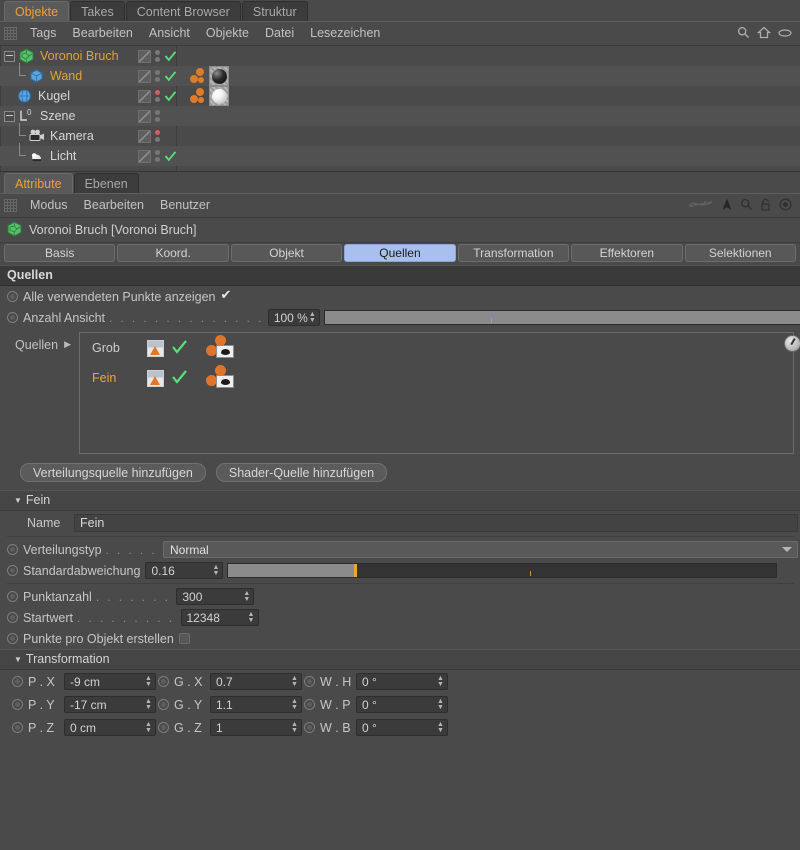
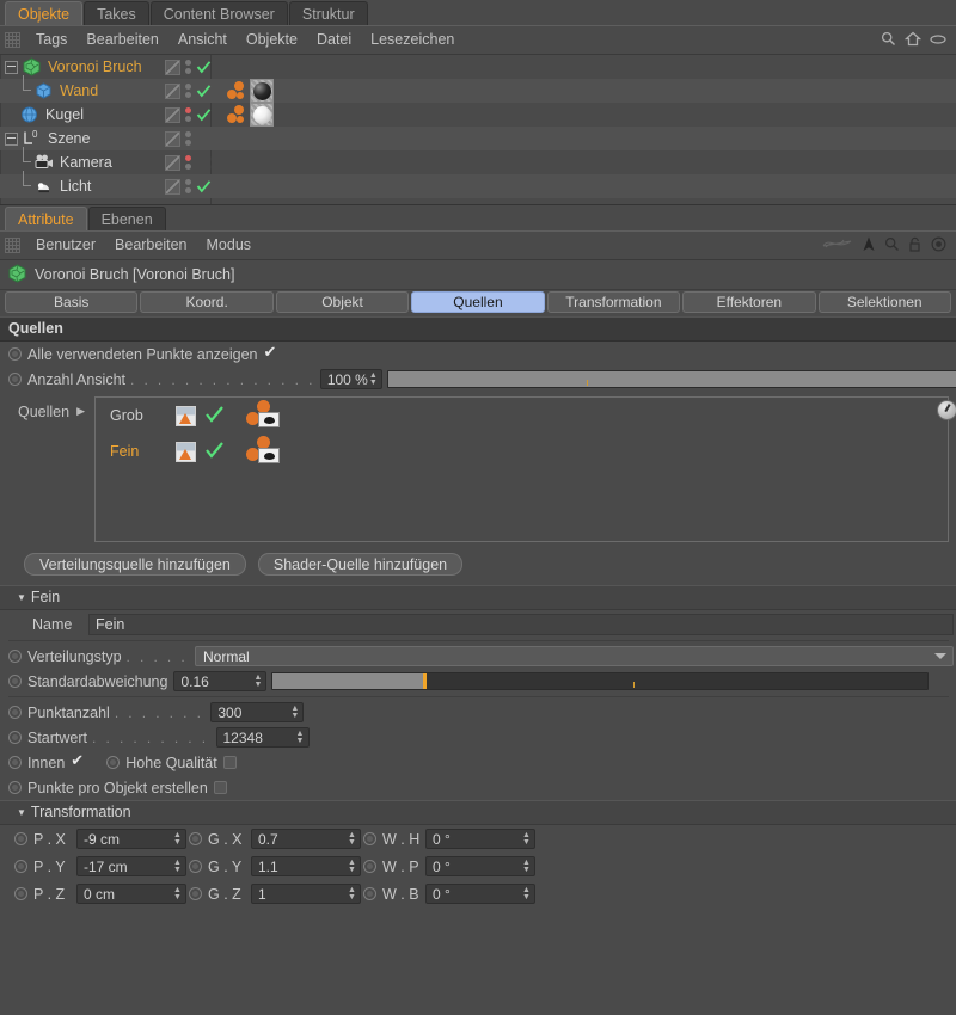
  Objekte
  Takes
  Content Browser
  Struktur
  Tags
  Bearbeiten
  Ansicht
  Objekte
  Datei
  Lesezeichen
  Voronoi Bruch
  Wand
  Kugel
  0
  Szene
  Kamera
  Licht
  Attribute
  Ebenen
- Modus
+ Benutzer
  Bearbeiten
- Benutzer
+ Modus
  Voronoi Bruch [Voronoi Bruch]
  Basis
  Koord.
  Objekt
  Quellen
  Transformation
  Effektoren
  Selektionen
  Quellen
  Alle verwendeten Punkte anzeigen
  Anzahl Ansicht
  . . . . . . . . . . . . . .
  100 %
  Quellen
  ▶
  Grob
  Fein
  Verteilungsquelle hinzufügen
  Shader-Quelle hinzufügen
  ▼
  Fein
  Name
  Fein
  Verteilungstyp
  . . . . .
  Normal
  Standardabweichung
  0.16
  Punktanzahl
  . . . . . . .
  300
  Startwert
  . . . . . . . . .
  12348
+ Innen
+ Hohe Qualität
  Punkte pro Objekt erstellen
  ▼
  Transformation
  P . X
  -9 cm
  G . X
  0.7
  W . H
  0 °
  P . Y
  -17 cm
  G . Y
  1.1
  W . P
  0 °
  P . Z
  0 cm
  G . Z
  1
  W . B
  0 °
